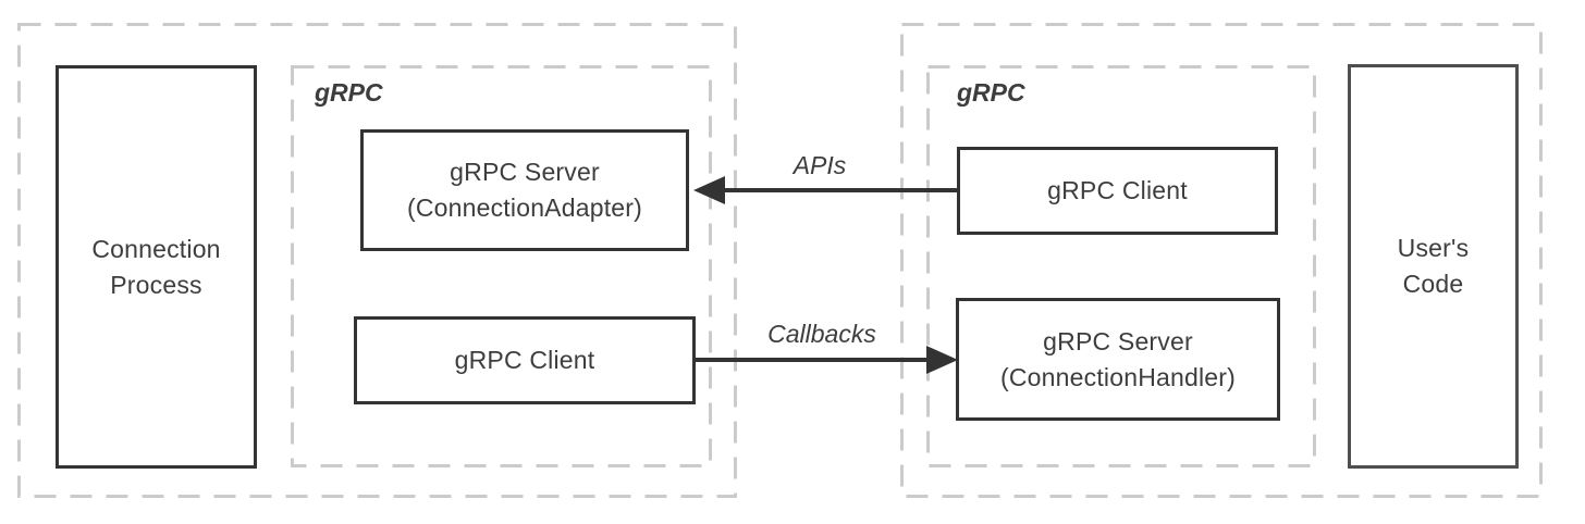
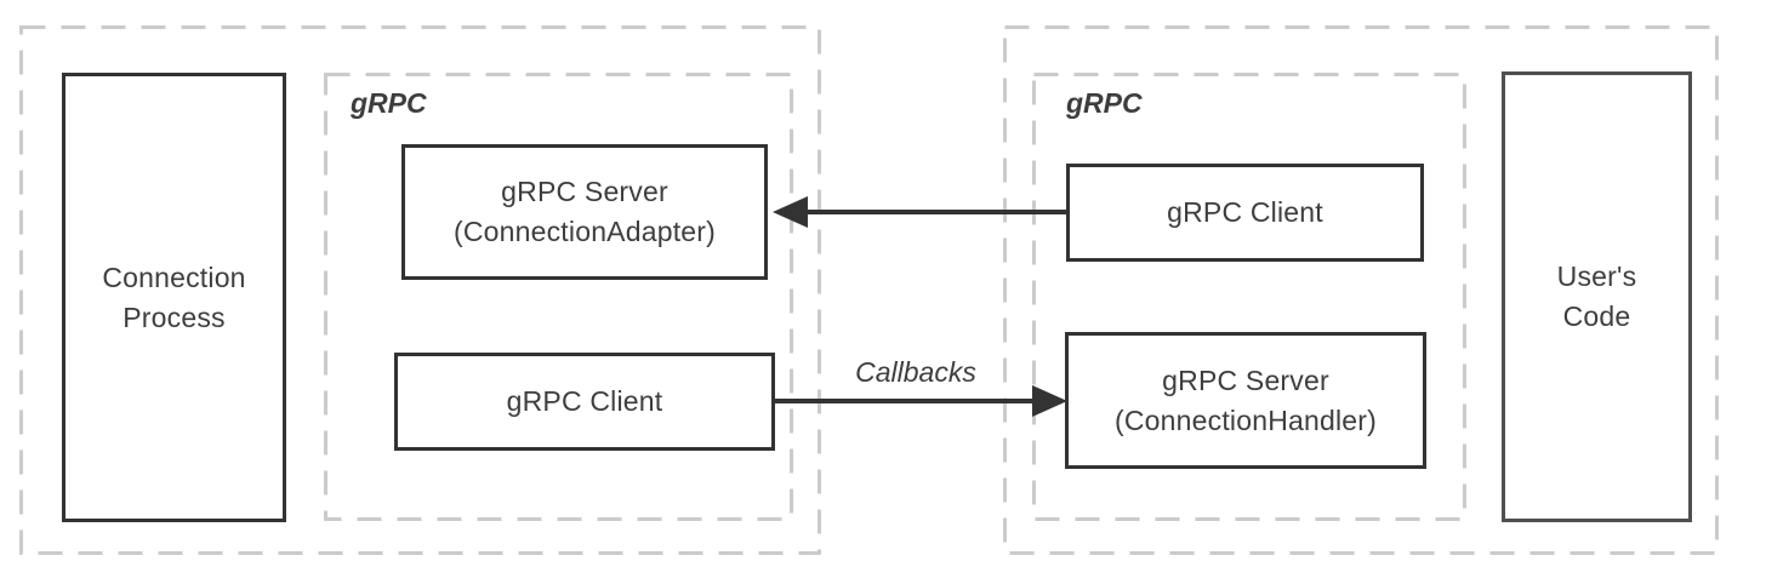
  Connection
  Process
  gRPC
  gRPC Server
  (ConnectionAdapter)
  gRPC Client
- APIs
  Callbacks
  gRPC
  gRPC Client
  gRPC Server
  (ConnectionHandler)
  User's
  Code
